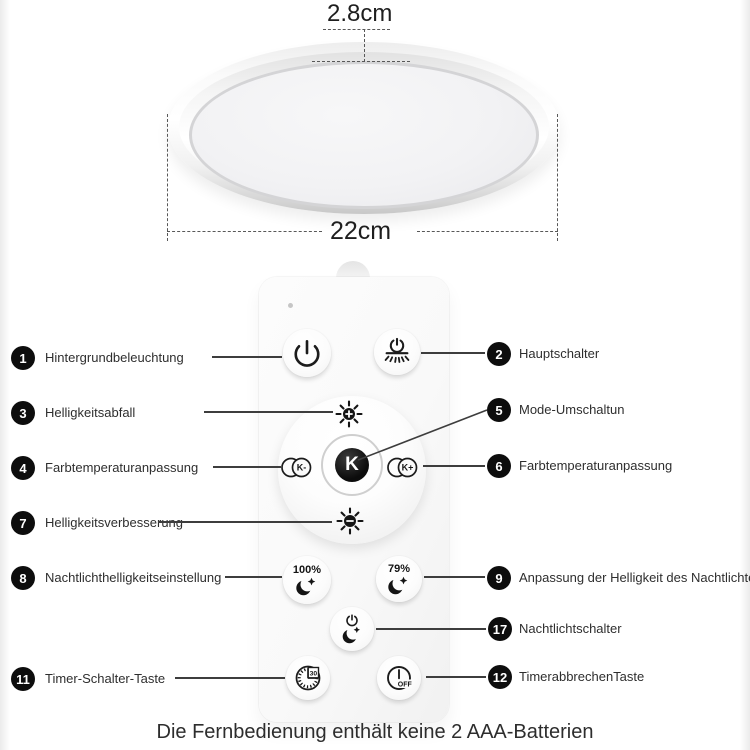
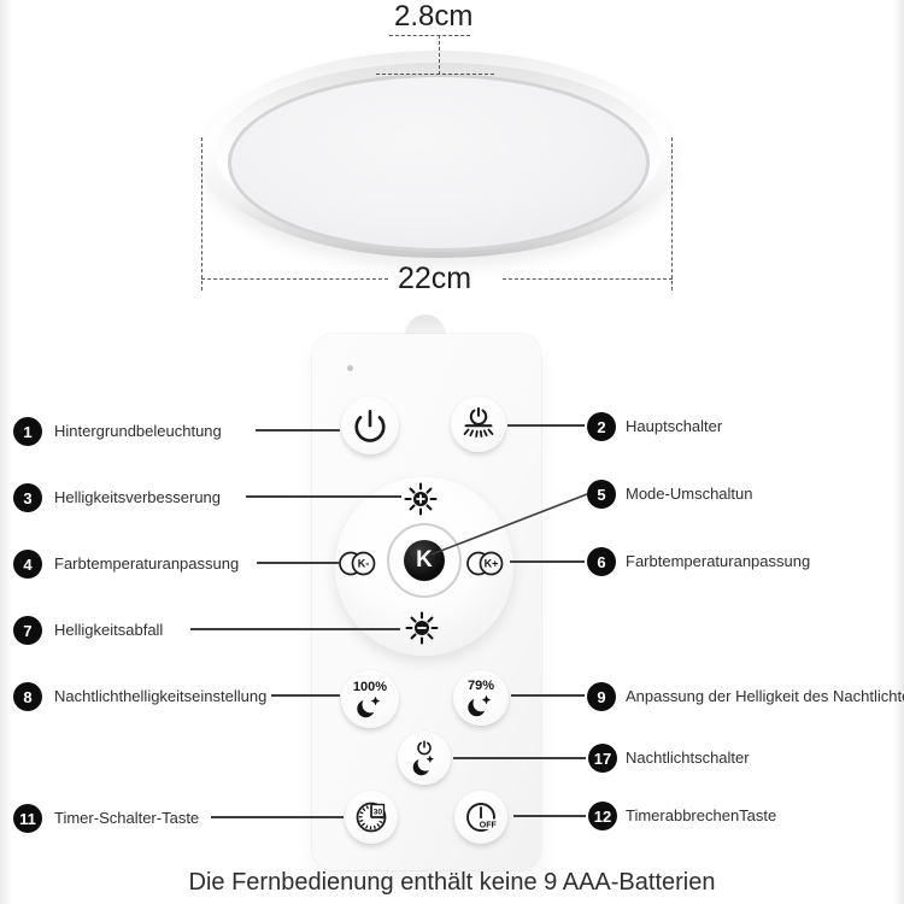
  2.8cm
  22cm
  K-
  K
  K+
  100%
  79%
  1
  Hintergrundbeleuchtung
  3
- Helligkeitsabfall
+ Helligkeitsverbesserung
  4
  Farbtemperaturanpassung
  7
- Helligkeitsverbesserung
+ Helligkeitsabfall
  8
  Nachtlichthelligkeitseinstellung
  11
  Timer-Schalter-Taste
  2
  Hauptschalter
  5
  Mode-Umschaltun
  6
  Farbtemperaturanpassung
  9
  Anpassung der Helligkeit des Nachtlicht
  17
  Nachtlichtschalter
  12
  TimerabbrechenTaste
- Die Fernbedienung enthält keine 2 AAA-Batterien
+ Die Fernbedienung enthält keine 9 AAA-Batterien
